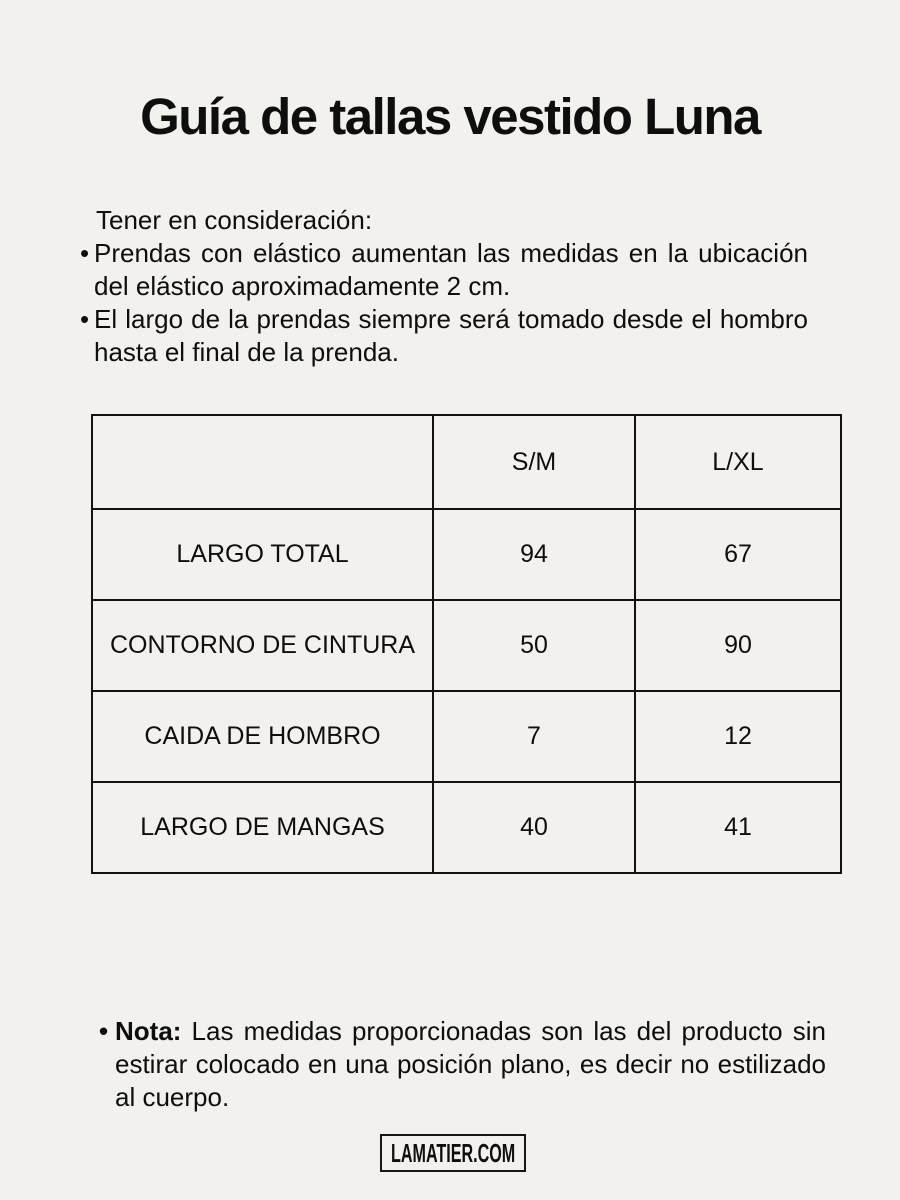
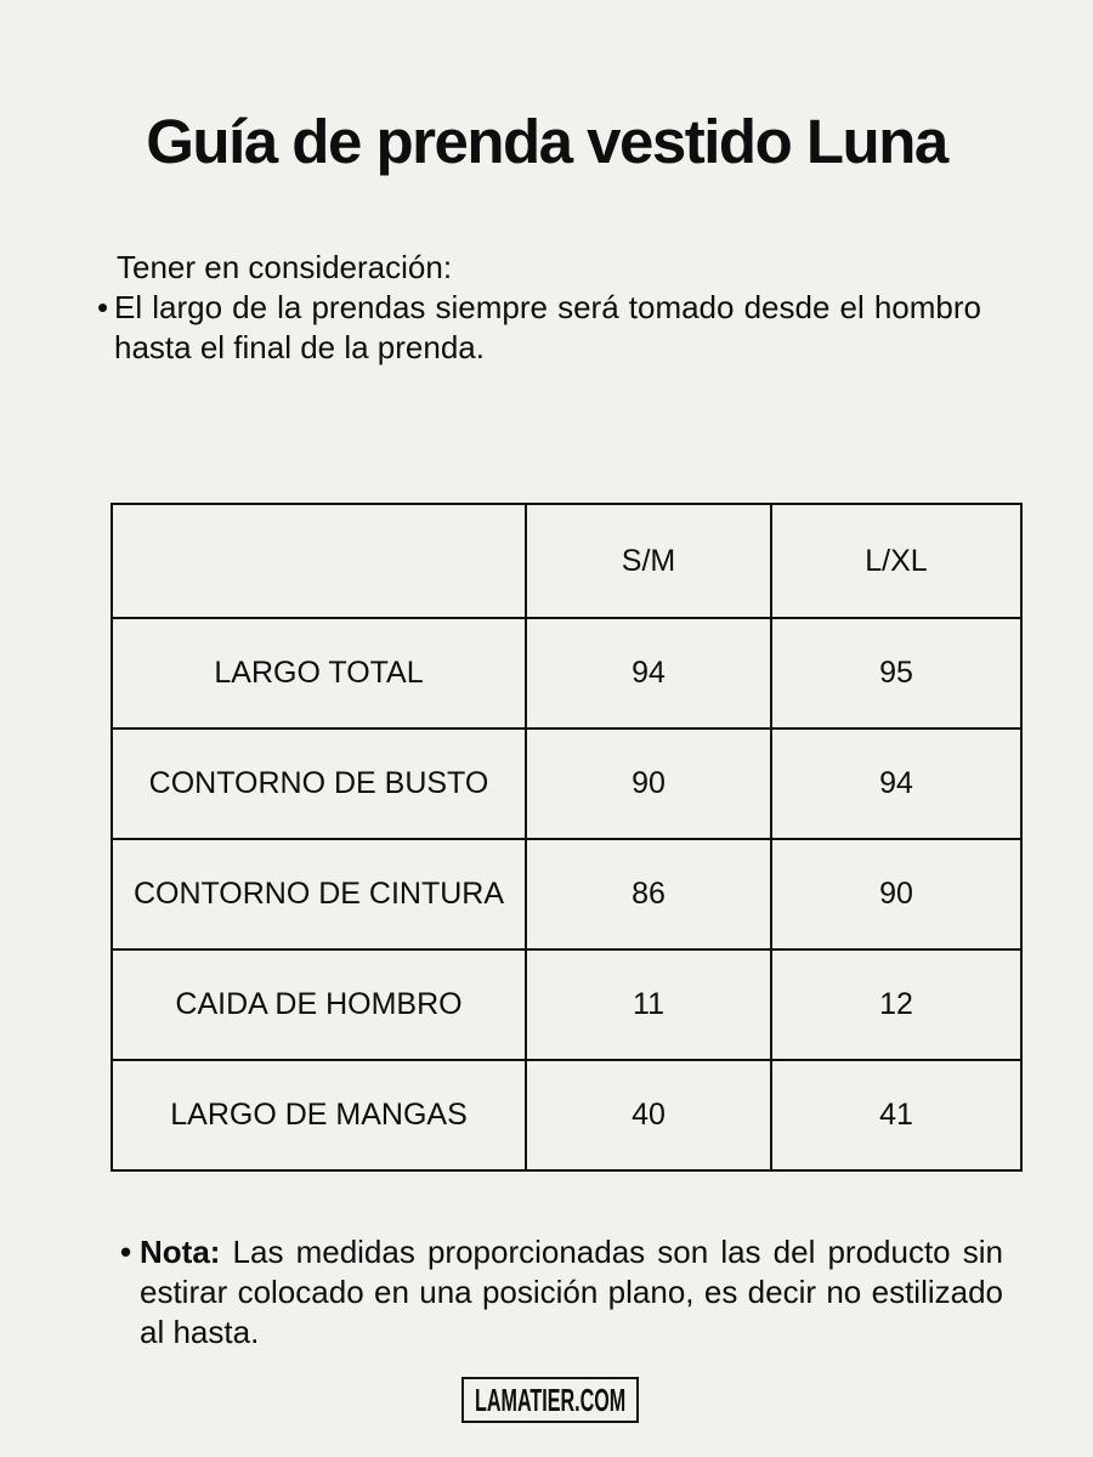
- Guía de tallas vestido Luna
+ Guía de prenda vestido Luna
  Tener en consideración:
- Prendas con elástico aumentan las medidas en la ubicación del elástico aproximadamente 2 cm.
  El largo de la prendas siempre será tomado desde el hombro hasta el final de la prenda.
  	S/M	L/XL
- LARGO TOTAL	94	67
+ LARGO TOTAL	94	95
+ CONTORNO DE BUSTO	90	94
- CONTORNO DE CINTURA	50	90
+ CONTORNO DE CINTURA	86	90
- CAIDA DE HOMBRO	7	12
+ CAIDA DE HOMBRO	11	12
  LARGO DE MANGAS	40	41
- Nota: Las medidas proporcionadas son las del producto sin estirar colocado en una posición plano, es decir no estilizado al cuerpo.
+ Nota: Las medidas proporcionadas son las del producto sin estirar colocado en una posición plano, es decir no estilizado al hasta.
  LAMATIER.COM
